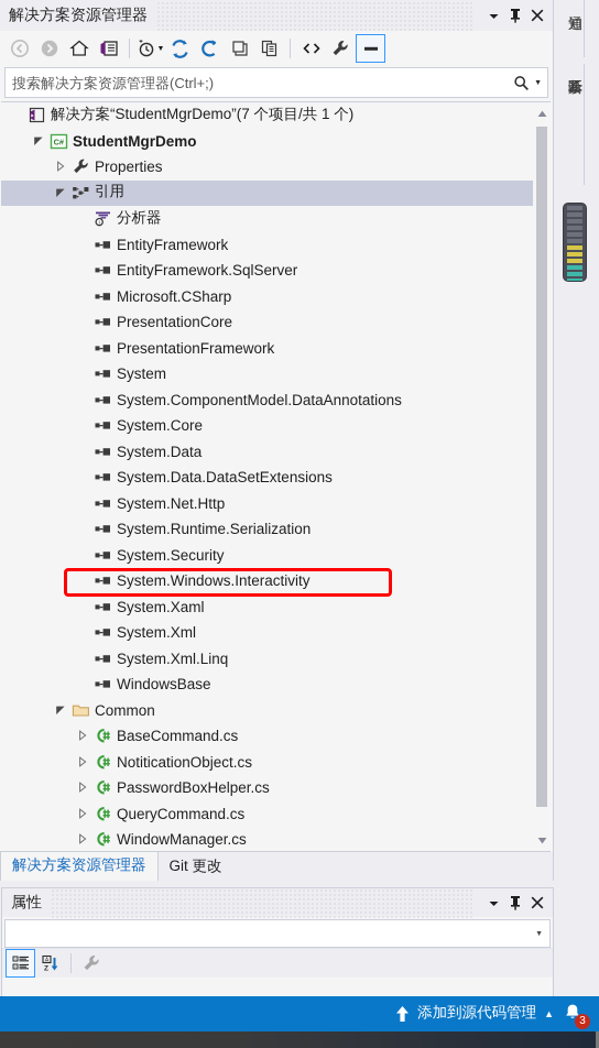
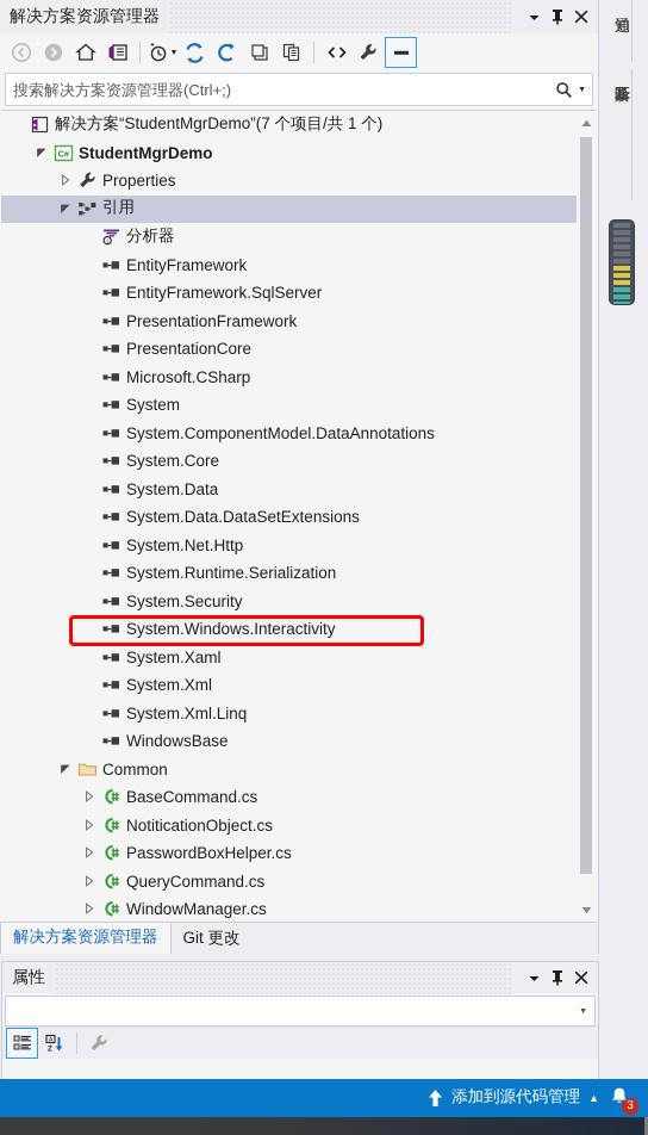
  解决方案资源管理器
  搜索解决方案资源管理器(Ctrl+;)
  解决方案“StudentMgrDemo”(7 个项目/共 1 个)
  C#
  StudentMgrDemo
  Properties
  引用
  分析器
  EntityFramework
  EntityFramework.SqlServer
- Microsoft.CSharp
+ PresentationFramework
  PresentationCore
- PresentationFramework
+ Microsoft.CSharp
  System
  System.ComponentModel.DataAnnotations
  System.Core
  System.Data
  System.Data.DataSetExtensions
  System.Net.Http
  System.Runtime.Serialization
  System.Security
  System.Windows.Interactivity
  System.Xaml
  System.Xml
  System.Xml.Linq
  WindowsBase
  Common
  BaseCommand.cs
  NotiticationObject.cs
  PasswordBoxHelper.cs
  QueryCommand.cs
  WindowManager.cs
  解决方案资源管理器
  Git 更改
  属性
  添加到源代码管理
  ▲
  3
